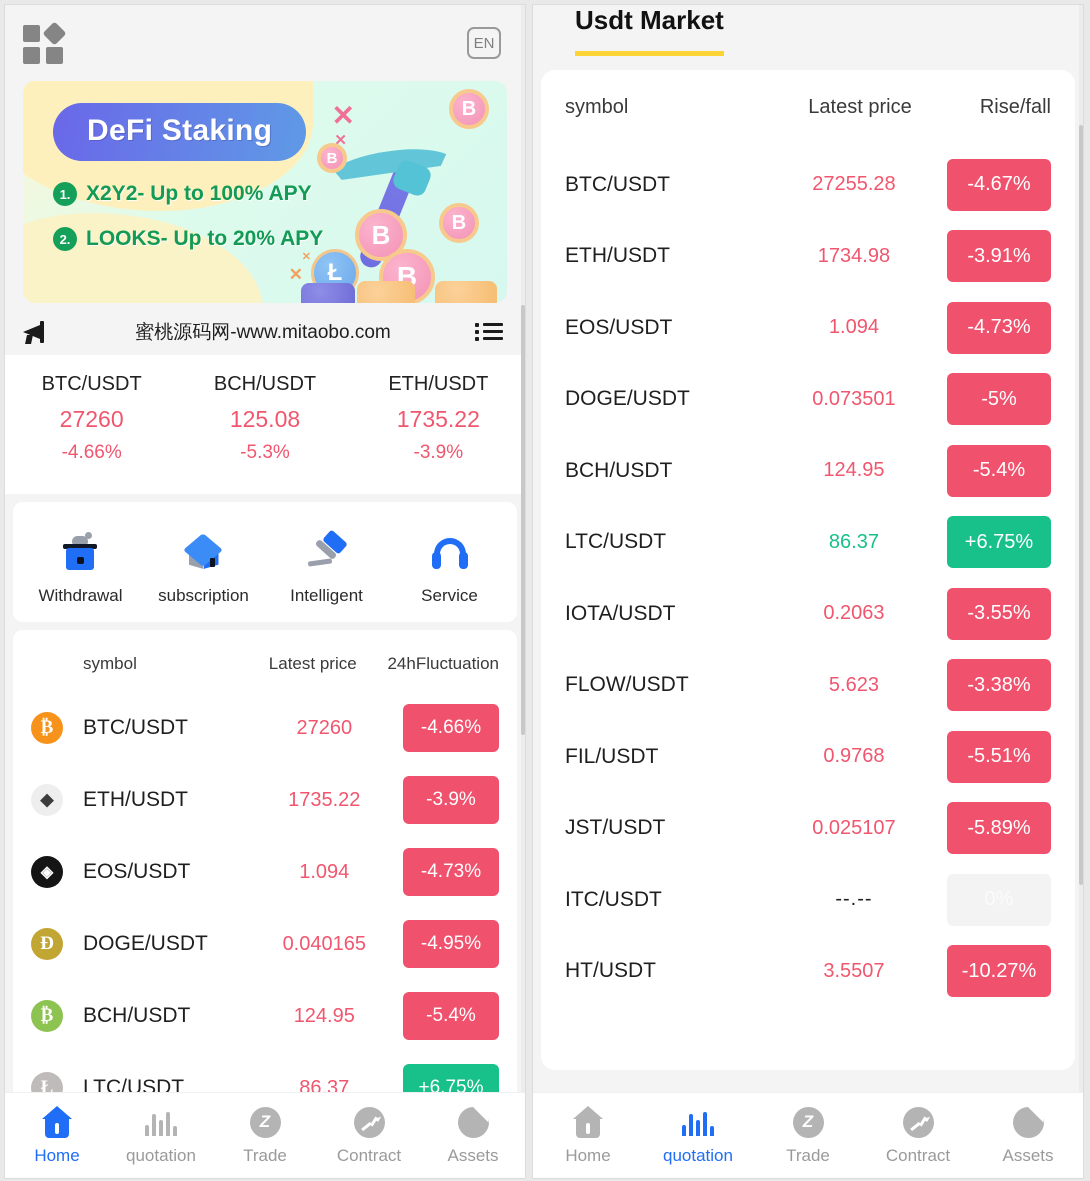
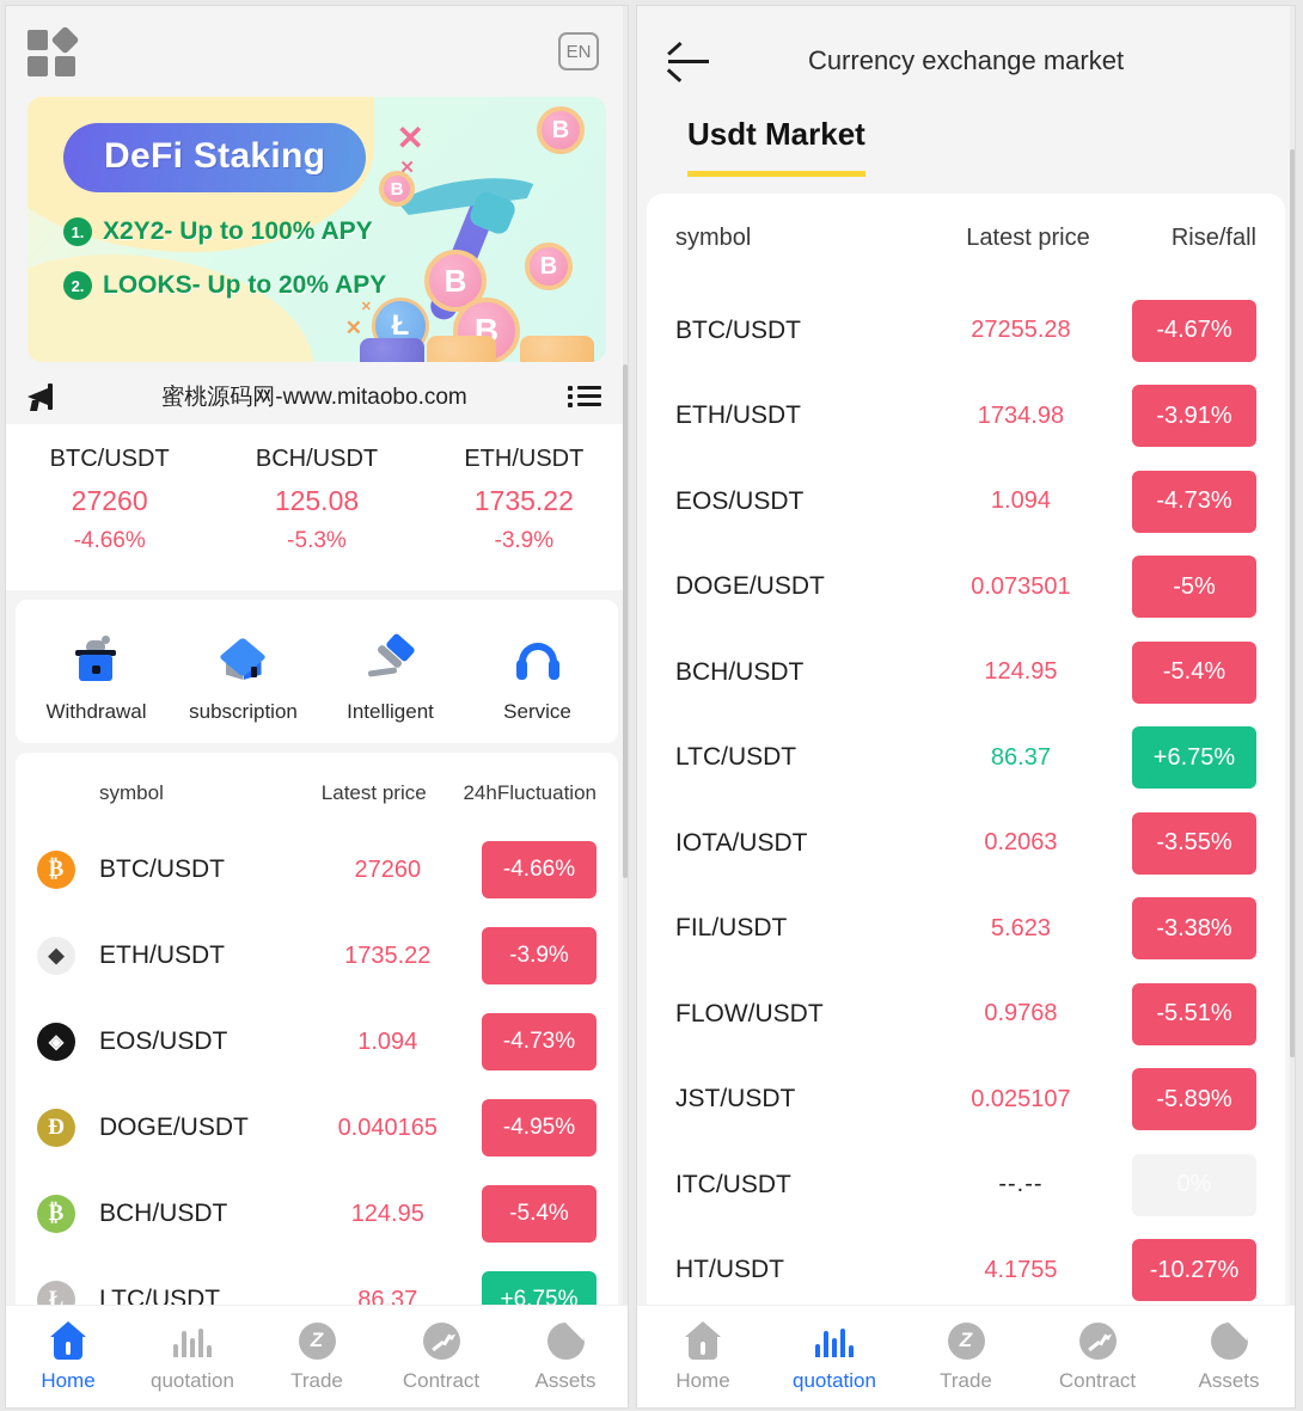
  EN
  B
  B
  B
  B
  B
  Ł
  ✕
  ✕
  ✕
  ✕
  DeFi Staking
  1.
  X2Y2- Up to 100% APY
  2.
  LOOKS- Up to 20% APY
  蜜桃源码网-www.mitaobo.com
  BTC/USDT
  27260
  -4.66%
  BCH/USDT
  125.08
  -5.3%
  ETH/USDT
  1735.22
  -3.9%
  Withdrawal
  subscription
  Intelligent
  Service
  symbol
  Latest price
  24hFluctuation
  ₿
  BTC/USDT
  27260
  -4.66%
  ◆
  ETH/USDT
  1735.22
  -3.9%
  ◈
  EOS/USDT
  1.094
  -4.73%
  Đ
  DOGE/USDT
  0.040165
  -4.95%
  ₿
  BCH/USDT
  124.95
  -5.4%
  Ł
  LTC/USDT
  86.37
  +6.75%
  Home
  quotation
  Z
  Trade
  Contract
  Assets
+ Currency exchange market
  Usdt Market
  symbol
  Latest price
  Rise/fall
  BTC/USDT
  27255.28
  -4.67%
  ETH/USDT
  1734.98
  -3.91%
  EOS/USDT
  1.094
  -4.73%
  DOGE/USDT
  0.073501
  -5%
  BCH/USDT
  124.95
  -5.4%
  LTC/USDT
  86.37
  +6.75%
  IOTA/USDT
  0.2063
  -3.55%
- FLOW/USDT
+ FIL/USDT
  5.623
  -3.38%
- FIL/USDT
+ FLOW/USDT
  0.9768
  -5.51%
  JST/USDT
  0.025107
  -5.89%
  ITC/USDT
  --.--
  HT/USDT
- 3.5507
+ 4.1755
  -10.27%
  Home
  quotation
  Z
  Trade
  Contract
  Assets
